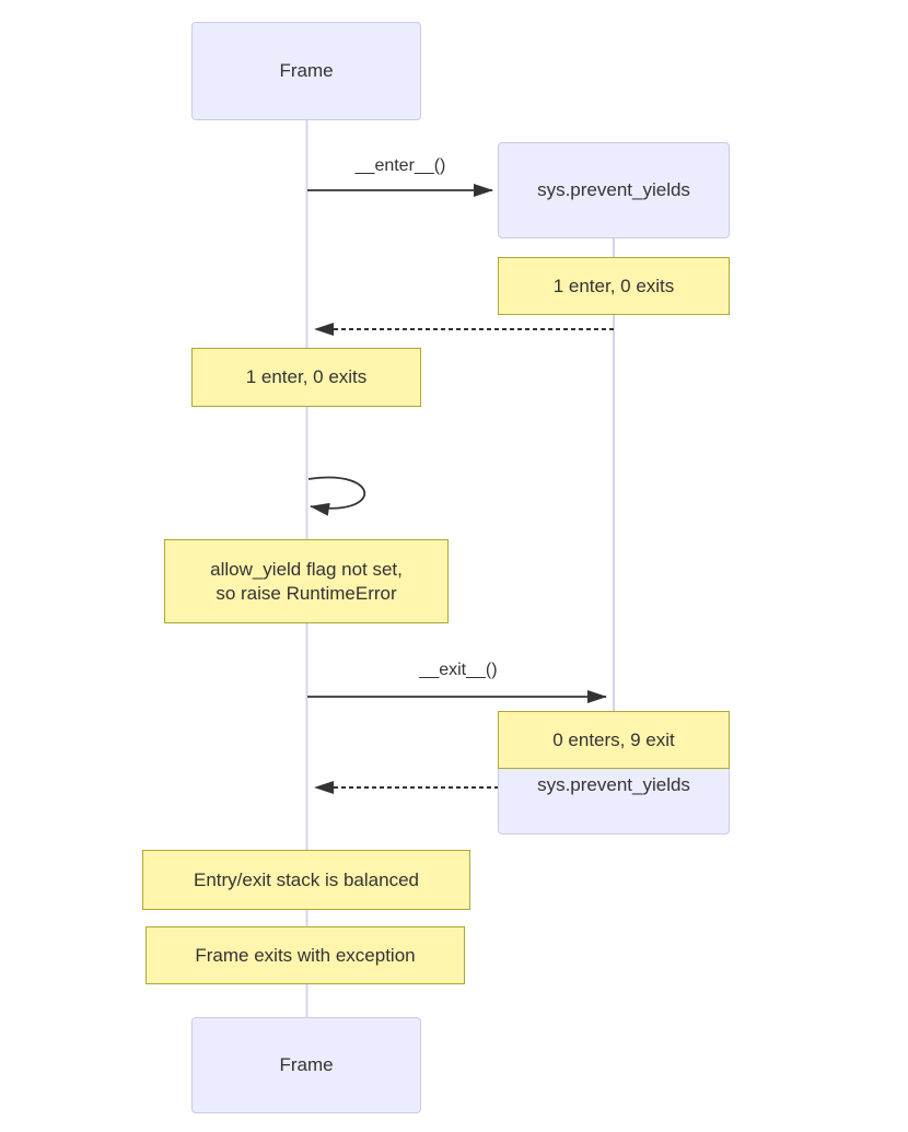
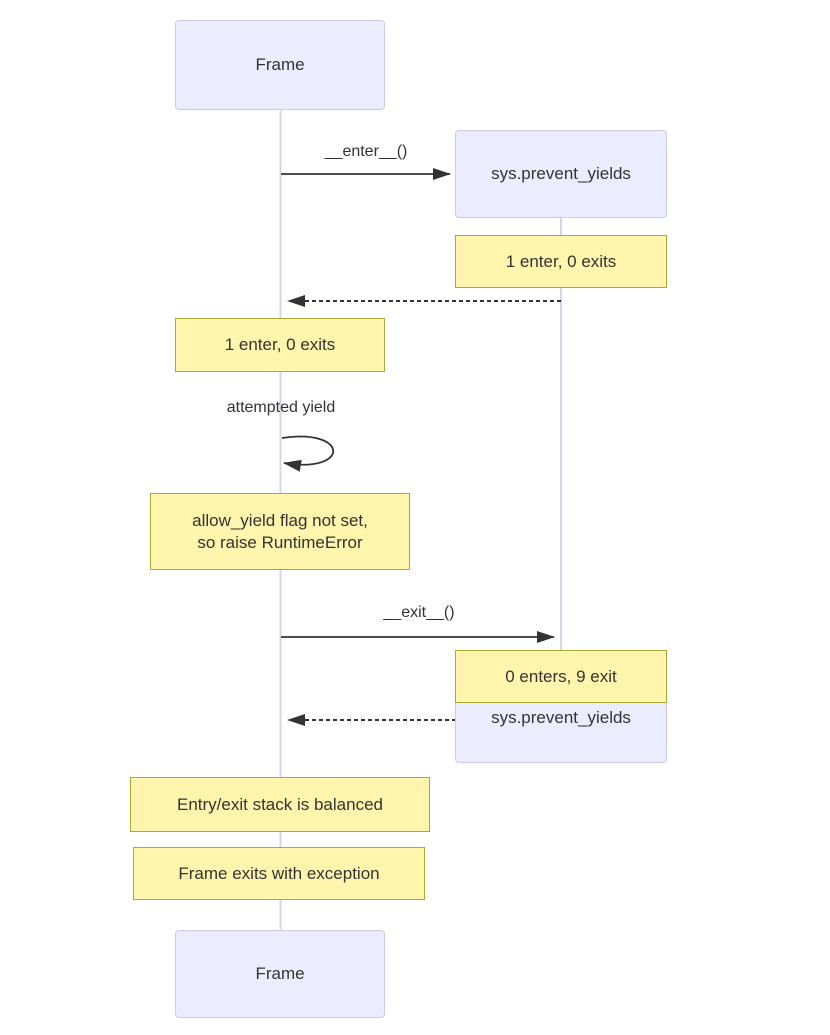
  Frame
  sys.prevent_yields
  sys.prevent_yields
  Frame
  __enter__()
+ attempted yield
  __exit__()
  1 enter, 0 exits
  1 enter, 0 exits
  allow_yield flag not set,
  so raise RuntimeError
  0 enters, 9 exit
  Entry/exit stack is balanced
  Frame exits with exception
